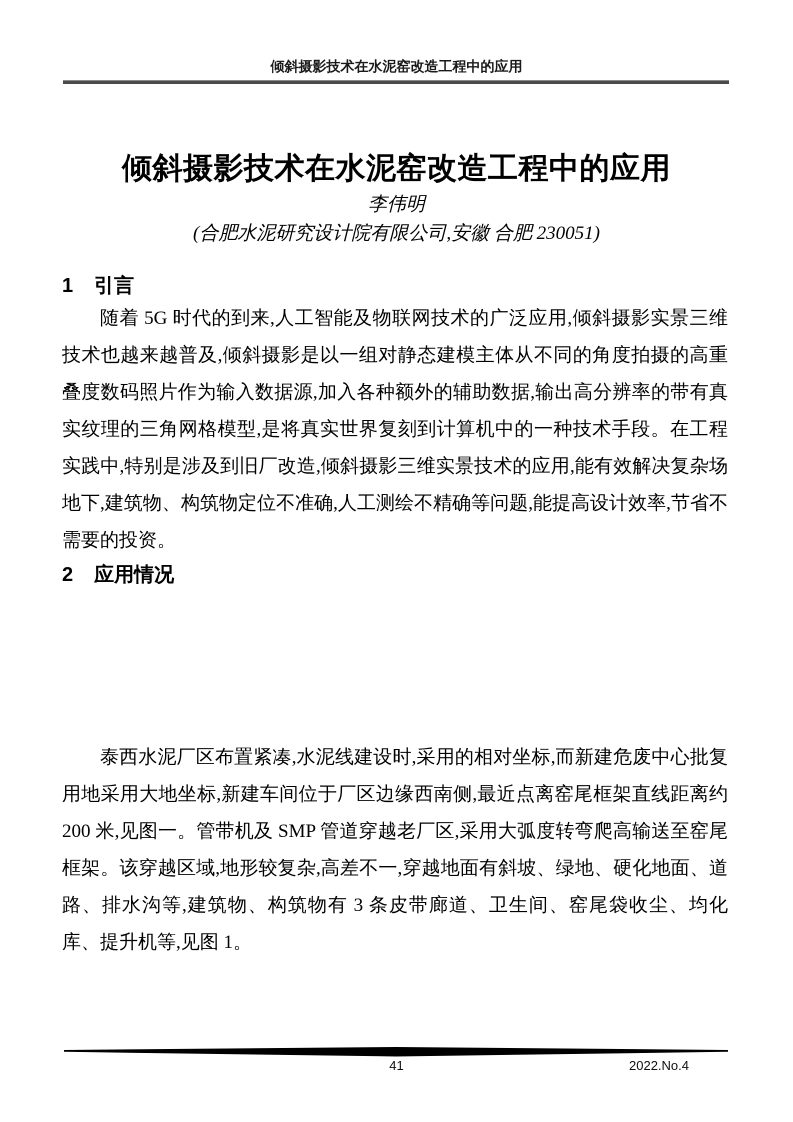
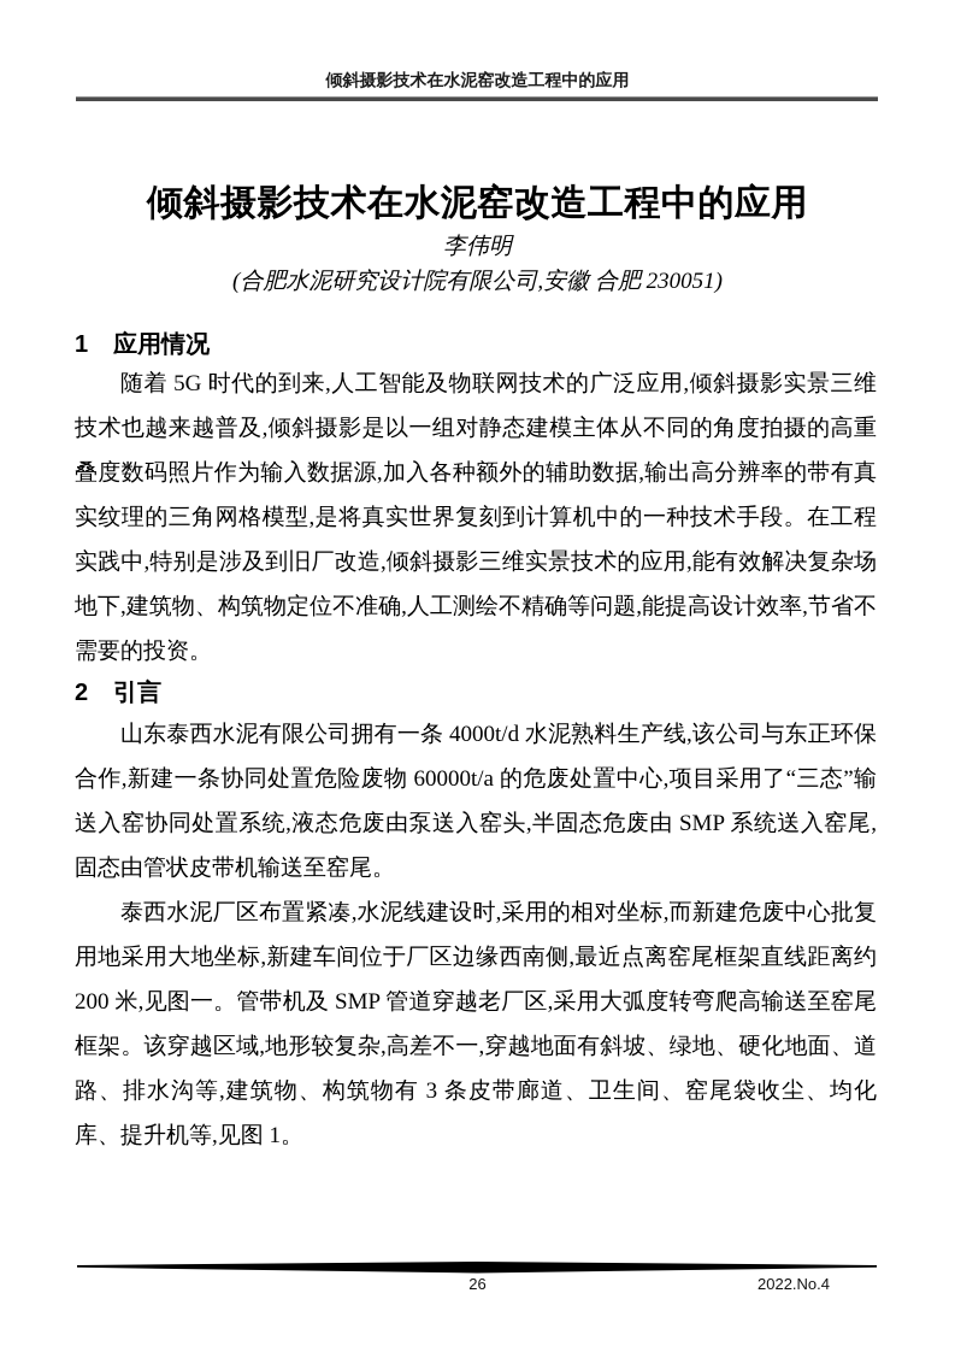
  倾斜摄影技术在水泥窑改造工程中的应用
  倾斜摄影技术在水泥窑改造工程中的应用
  李伟明
  (合肥水泥研究设计院有限公司,安徽 合肥 230051)
- 1 引言
+ 1 应用情况
  随着 5G 时代的到来,人工智能及物联网技术的广泛应用,倾斜摄影实景三维技术也越来越普及,倾斜摄影是以一组对静态建模主体从不同的角度拍摄的高重叠度数码照片作为输入数据源,加入各种额外的辅助数据,输出高分辨率的带有真实纹理的三角网格模型,是将真实世界复刻到计算机中的一种技术手段。在工程实践中,特别是涉及到旧厂改造,倾斜摄影三维实景技术的应用,能有效解决复杂场地下,建筑物、构筑物定位不准确,人工测绘不精确等问题,能提高设计效率,节省不需要的投资。
- 2 应用情况
+ 2 引言
+ 山东泰西水泥有限公司拥有一条 4000t/d 水泥熟料生产线,该公司与东正环保合作,新建一条协同处置危险废物 60000t/a 的危废处置中心,项目采用了“三态”输送入窑协同处置系统,液态危废由泵送入窑头,半固态危废由 SMP 系统送入窑尾,固态由管状皮带机输送至窑尾。
  泰西水泥厂区布置紧凑,水泥线建设时,采用的相对坐标,而新建危废中心批复用地采用大地坐标,新建车间位于厂区边缘西南侧,最近点离窑尾框架直线距离约 200 米,见图一。管带机及 SMP 管道穿越老厂区,采用大弧度转弯爬高输送至窑尾框架。该穿越区域,地形较复杂,高差不一,穿越地面有斜坡、绿地、硬化地面、道路、排水沟等,建筑物、构筑物有 3 条皮带廊道、卫生间、窑尾袋收尘、均化库、提升机等,见图 1。
- 41
+ 26
  2022.No.4
